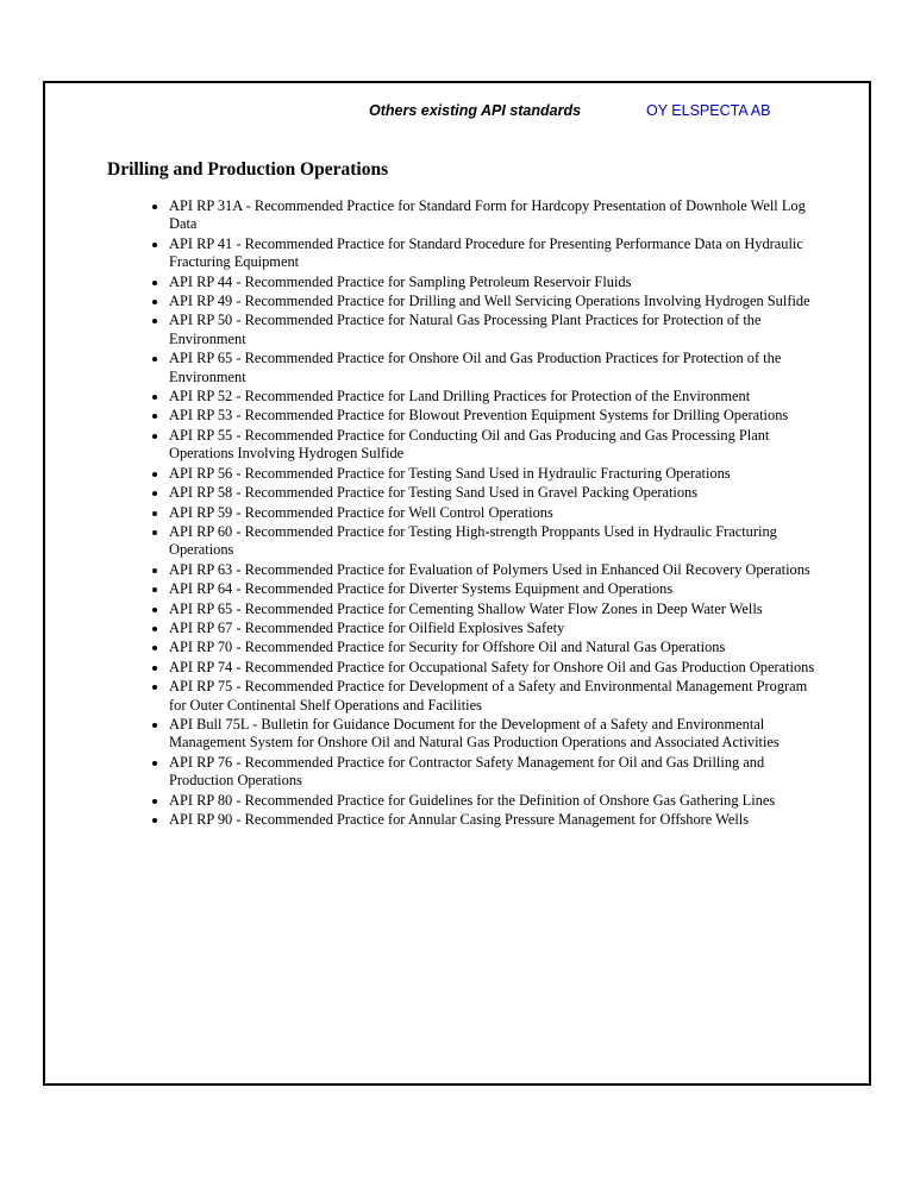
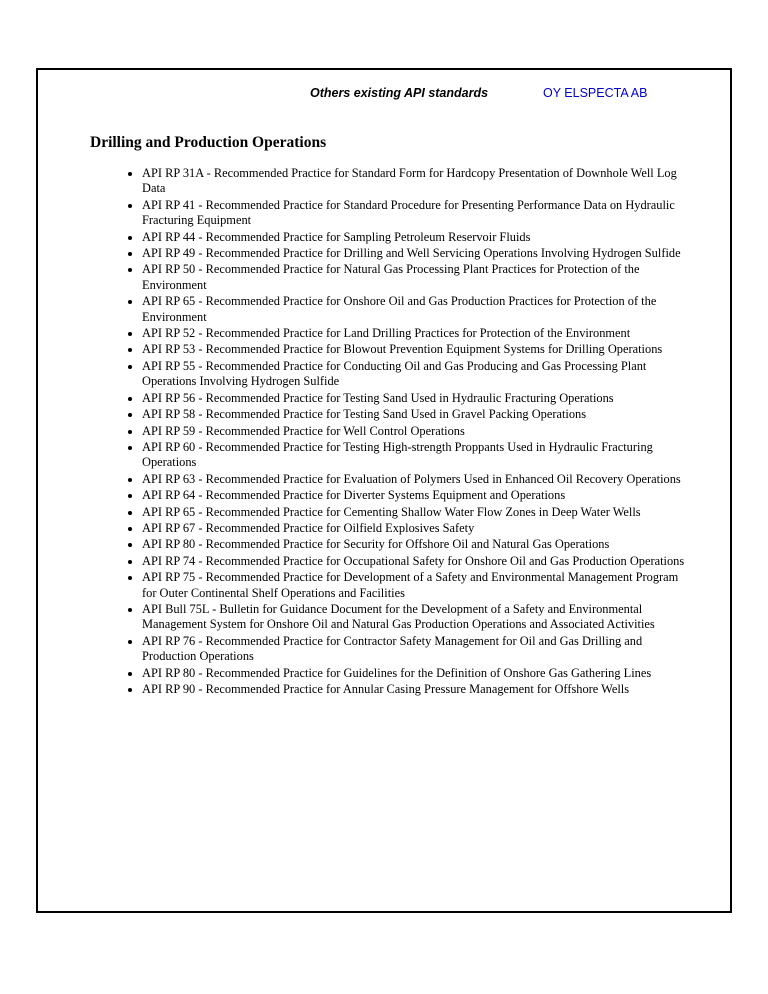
  Others existing API standards
  OY ELSPECTA AB
  Drilling and Production Operations
  API RP 31A - Recommended Practice for Standard Form for Hardcopy Presentation of Downhole Well Log Data
  API RP 41 - Recommended Practice for Standard Procedure for Presenting Performance Data on Hydraulic Fracturing Equipment
  API RP 44 - Recommended Practice for Sampling Petroleum Reservoir Fluids
  API RP 49 - Recommended Practice for Drilling and Well Servicing Operations Involving Hydrogen Sulfide
  API RP 50 - Recommended Practice for Natural Gas Processing Plant Practices for Protection of the Environment
  API RP 65 - Recommended Practice for Onshore Oil and Gas Production Practices for Protection of the Environment
  API RP 52 - Recommended Practice for Land Drilling Practices for Protection of the Environment
  API RP 53 - Recommended Practice for Blowout Prevention Equipment Systems for Drilling Operations
  API RP 55 - Recommended Practice for Conducting Oil and Gas Producing and Gas Processing Plant Operations Involving Hydrogen Sulfide
  API RP 56 - Recommended Practice for Testing Sand Used in Hydraulic Fracturing Operations
  API RP 58 - Recommended Practice for Testing Sand Used in Gravel Packing Operations
  API RP 59 - Recommended Practice for Well Control Operations
  API RP 60 - Recommended Practice for Testing High-strength Proppants Used in Hydraulic Fracturing Operations
  API RP 63 - Recommended Practice for Evaluation of Polymers Used in Enhanced Oil Recovery Operations
  API RP 64 - Recommended Practice for Diverter Systems Equipment and Operations
  API RP 65 - Recommended Practice for Cementing Shallow Water Flow Zones in Deep Water Wells
  API RP 67 - Recommended Practice for Oilfield Explosives Safety
- API RP 70 - Recommended Practice for Security for Offshore Oil and Natural Gas Operations
+ API RP 80 - Recommended Practice for Security for Offshore Oil and Natural Gas Operations
  API RP 74 - Recommended Practice for Occupational Safety for Onshore Oil and Gas Production Operations
  API RP 75 - Recommended Practice for Development of a Safety and Environmental Management Program for Outer Continental Shelf Operations and Facilities
  API Bull 75L - Bulletin for Guidance Document for the Development of a Safety and Environmental Management System for Onshore Oil and Natural Gas Production Operations and Associated Activities
  API RP 76 - Recommended Practice for Contractor Safety Management for Oil and Gas Drilling and Production Operations
  API RP 80 - Recommended Practice for Guidelines for the Definition of Onshore Gas Gathering Lines
  API RP 90 - Recommended Practice for Annular Casing Pressure Management for Offshore Wells
